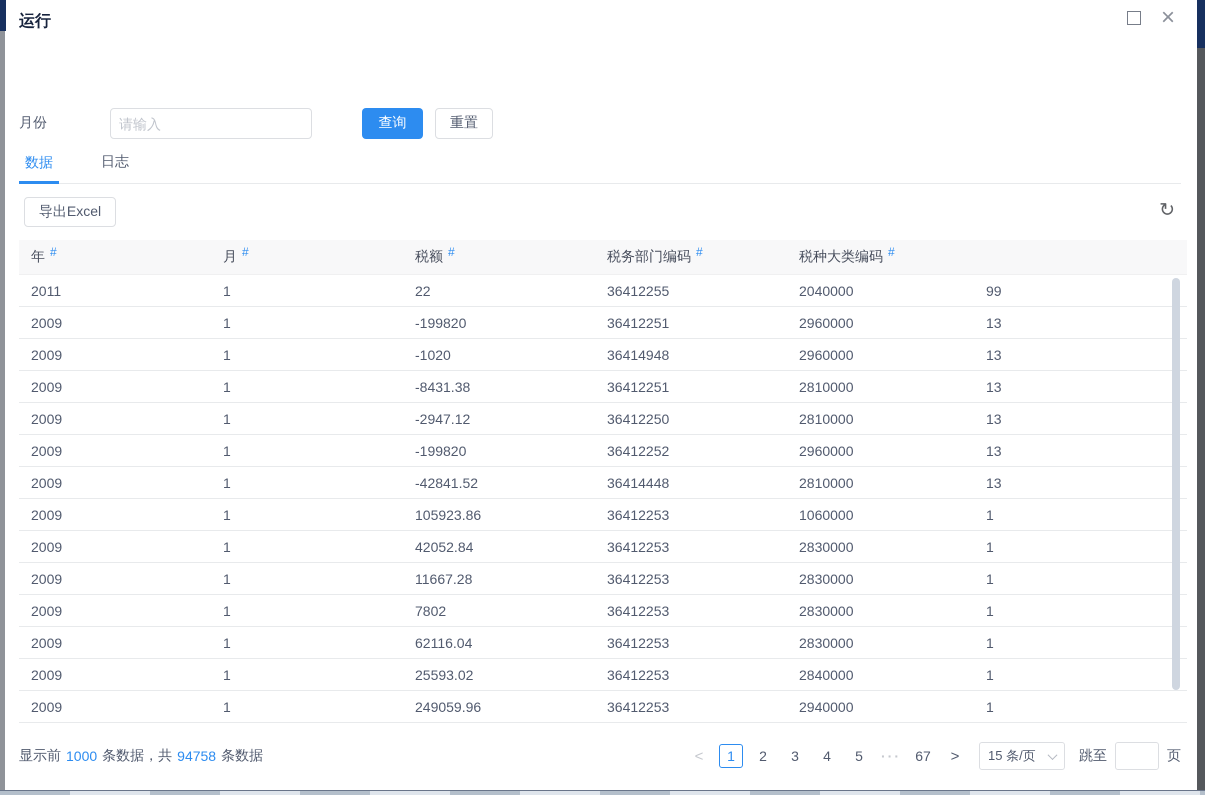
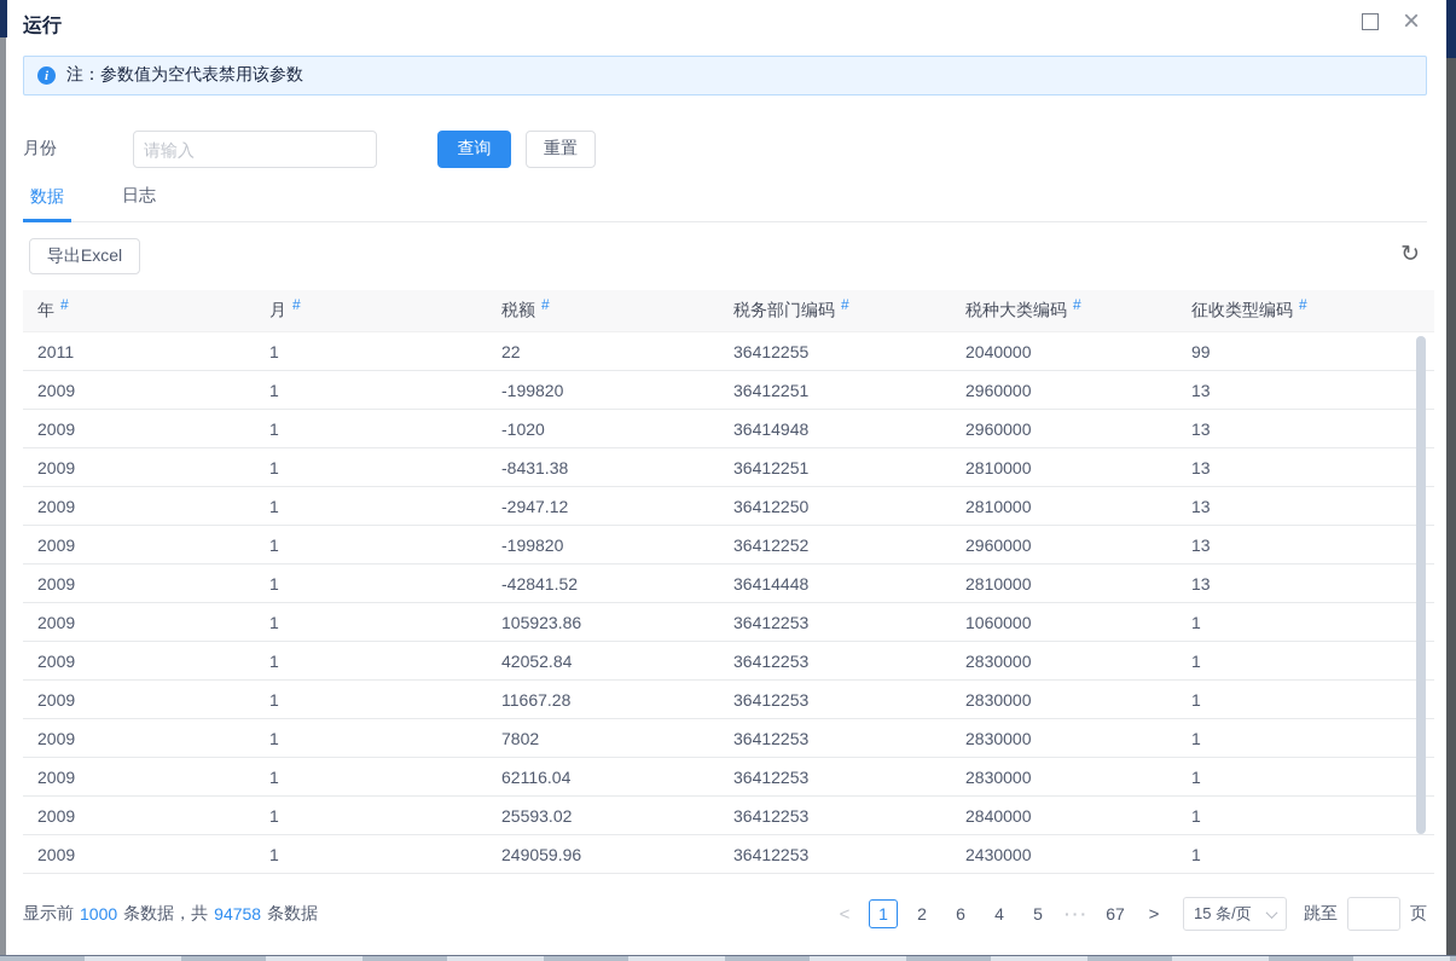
  运行
  ×
+ i
+ 注：参数值为空代表禁用该参数
  月份
  请输入
  查询
  重置
  数据
  日志
  导出Excel
  ↻
  年 #
  月 #
  税额 #
  税务部门编码 #
  税种大类编码 #
+ 征收类型编码 #
  2011
  1
  22
  36412255
  2040000
  99
  2009
  1
  -199820
  36412251
  2960000
  13
  2009
  1
  -1020
  36414948
  2960000
  13
  2009
  1
  -8431.38
  36412251
  2810000
  13
  2009
  1
  -2947.12
  36412250
  2810000
  13
  2009
  1
  -199820
  36412252
  2960000
  13
  2009
  1
  -42841.52
  36414448
  2810000
  13
  2009
  1
  105923.86
  36412253
  1060000
  1
  2009
  1
  42052.84
  36412253
  2830000
  1
  2009
  1
  11667.28
  36412253
  2830000
  1
  2009
  1
  7802
  36412253
  2830000
  1
  2009
  1
  62116.04
  36412253
  2830000
  1
  2009
  1
  25593.02
  36412253
  2840000
  1
  2009
  1
  249059.96
  36412253
- 2940000
+ 2430000
  1
  显示前
  1000
  条数据，共
  94758
  条数据
  <
  1
  2
- 3
+ 6
  4
  5
  ···
  67
  >
  15 条/页
  跳至
  页
